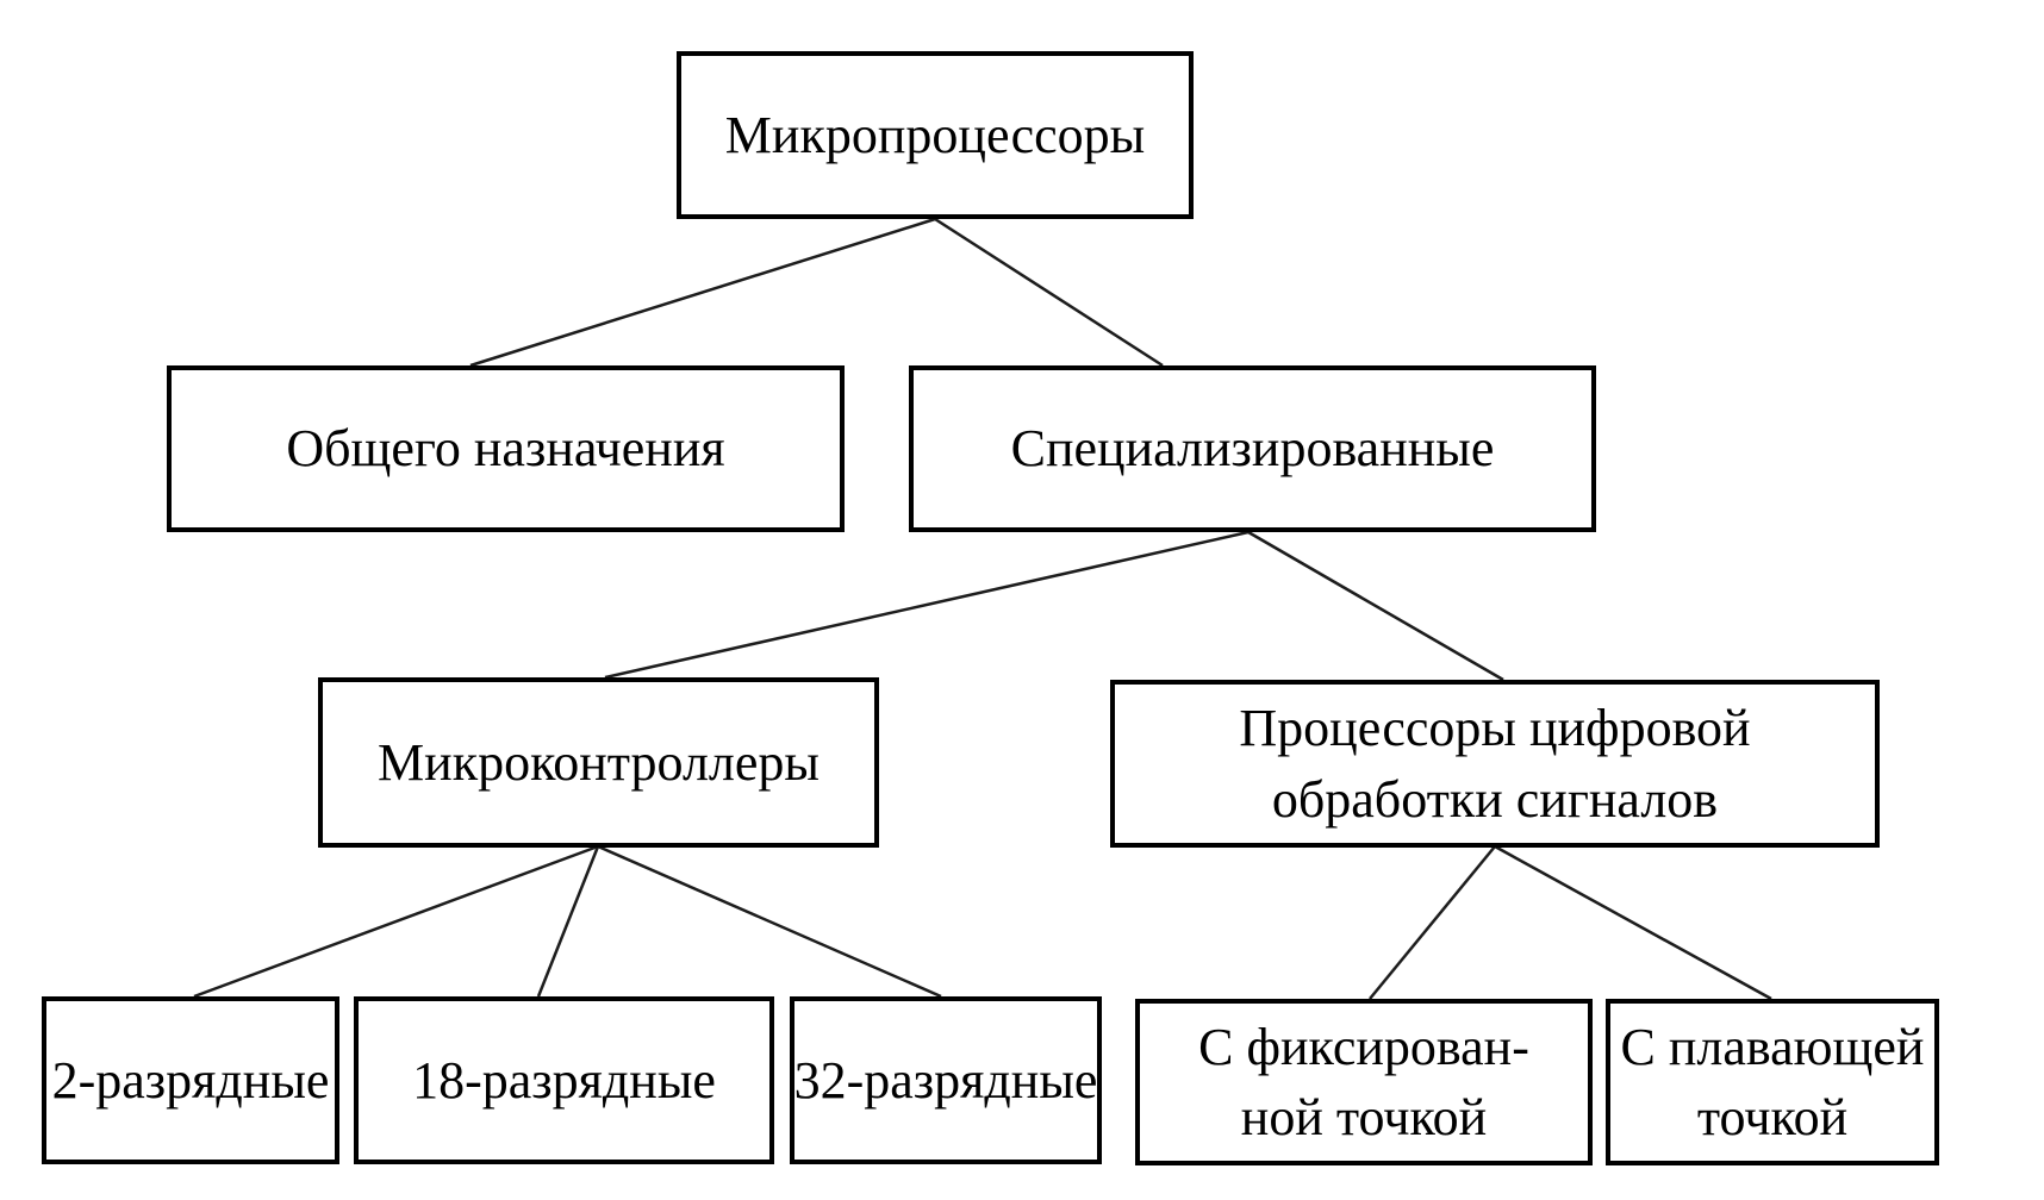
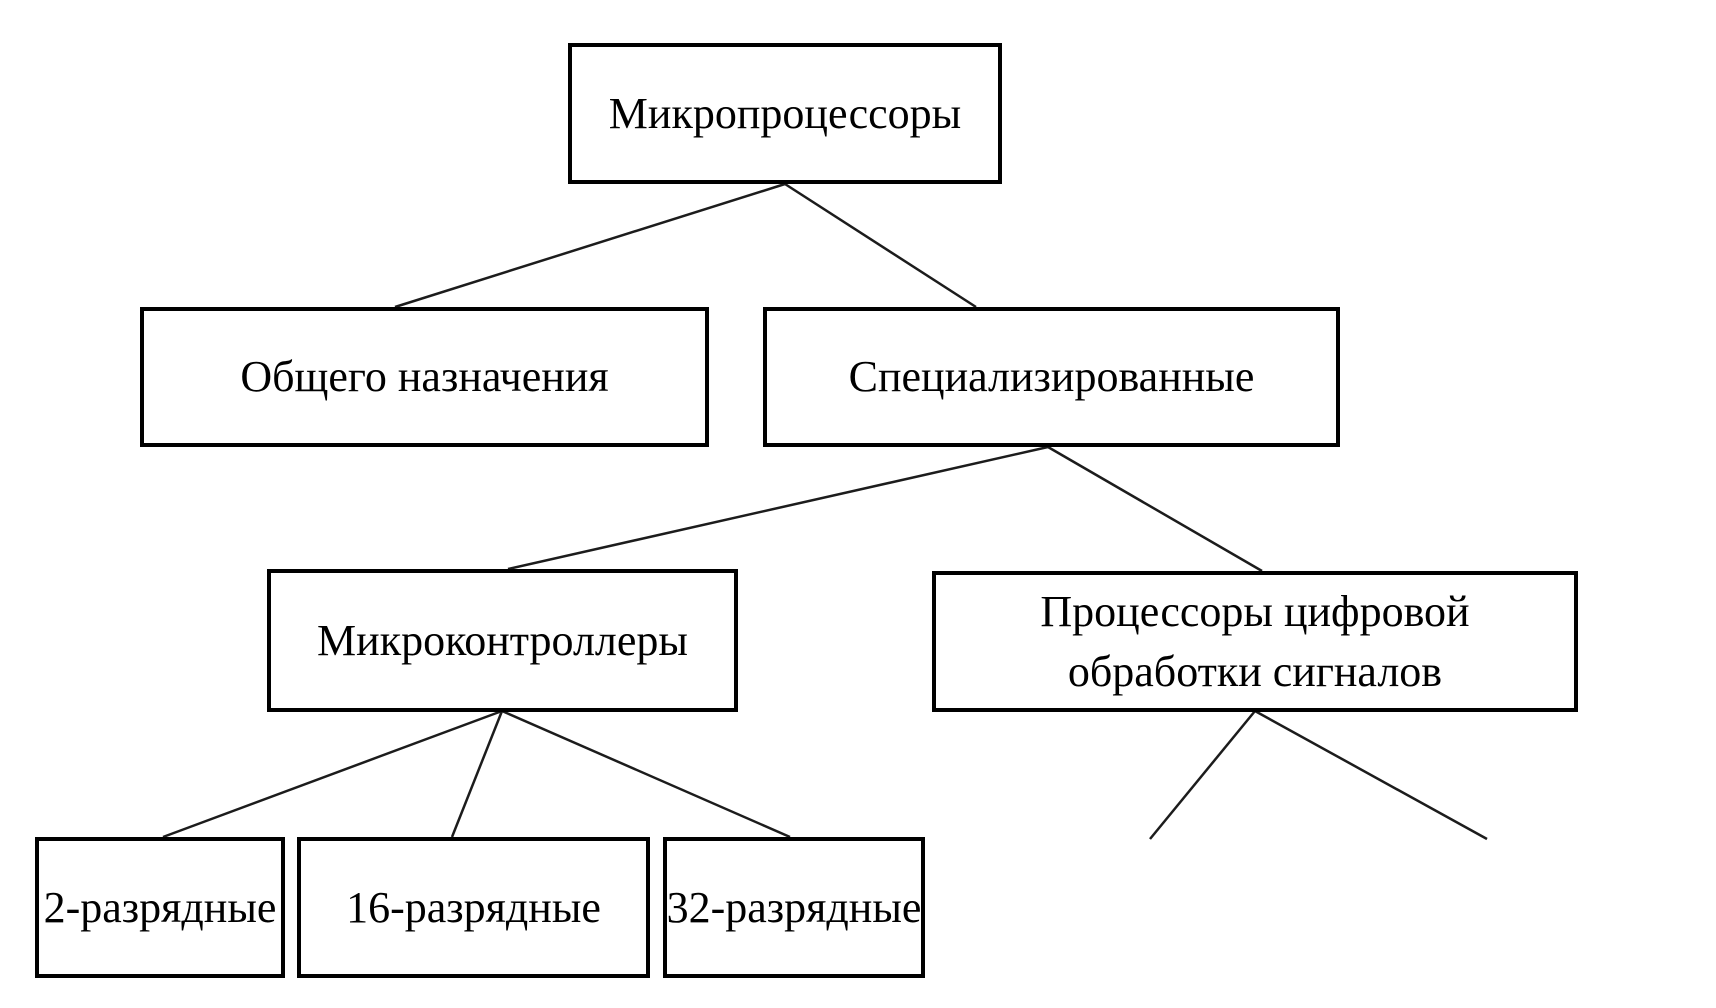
  Микропроцессоры
  Общего назначения
  Специализированные
  Микроконтроллеры
  Процессоры цифровой
  обработки сигналов
  2-разрядные
- 18-разрядные
+ 16-разрядные
  32-разрядные
- С фиксирован-
- ной точкой
- С плавающей
- точкой
